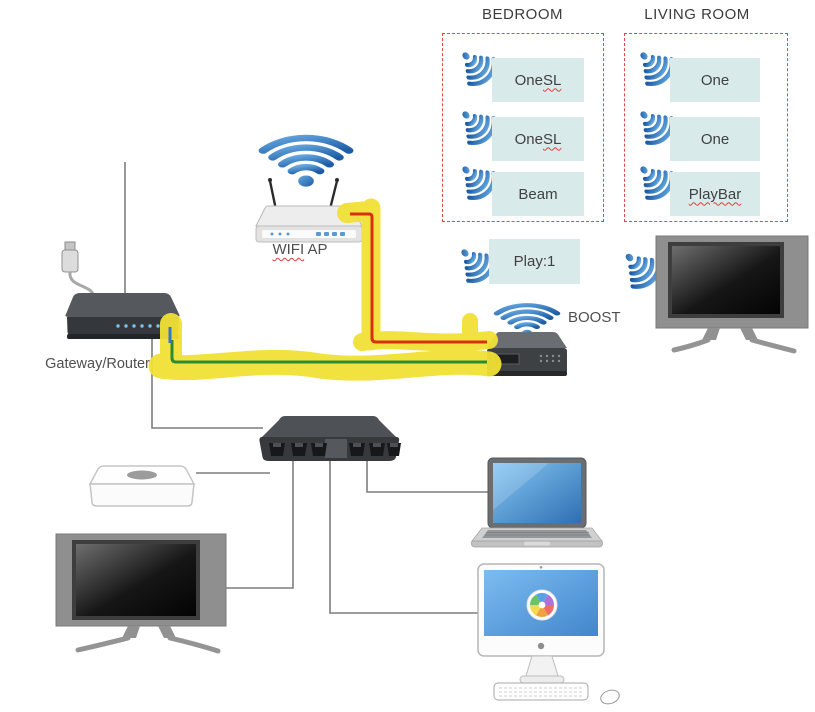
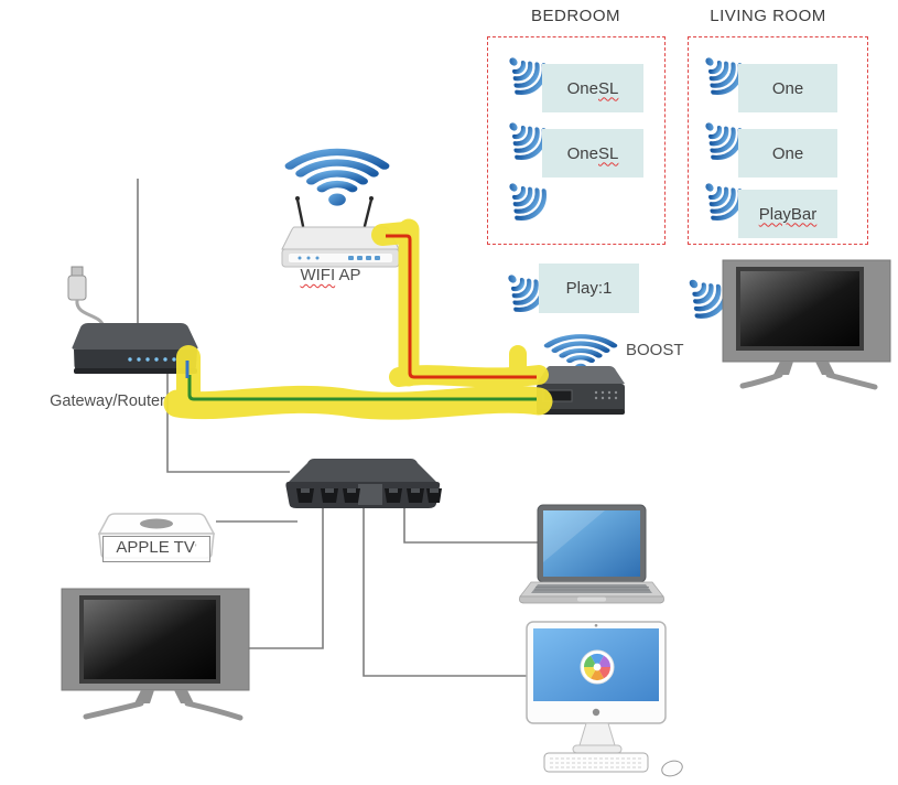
  Gateway/Router
  WIFI AP
  BEDROOM
  One
  SL
  One
  SL
- Beam
  LIVING ROOM
  One
  One
  PlayBar
  Play:1
  BOOST
+ APPLE TV'
